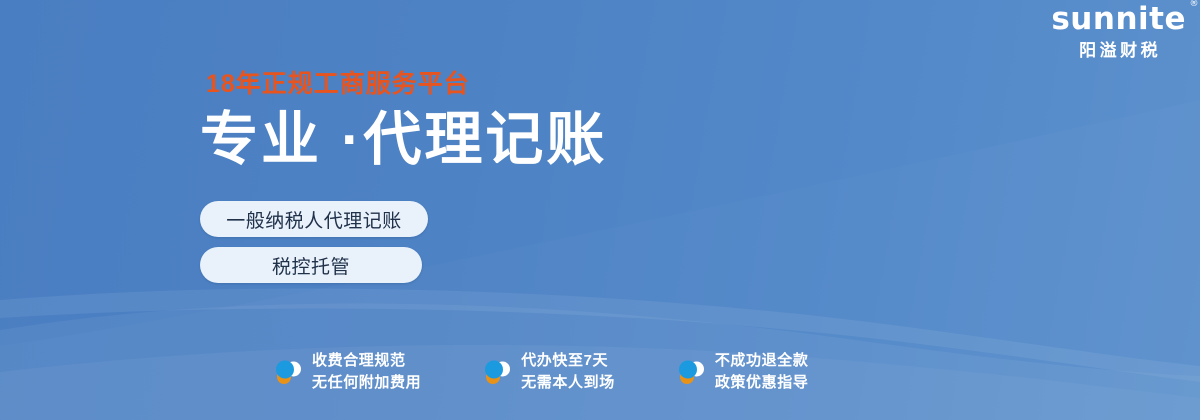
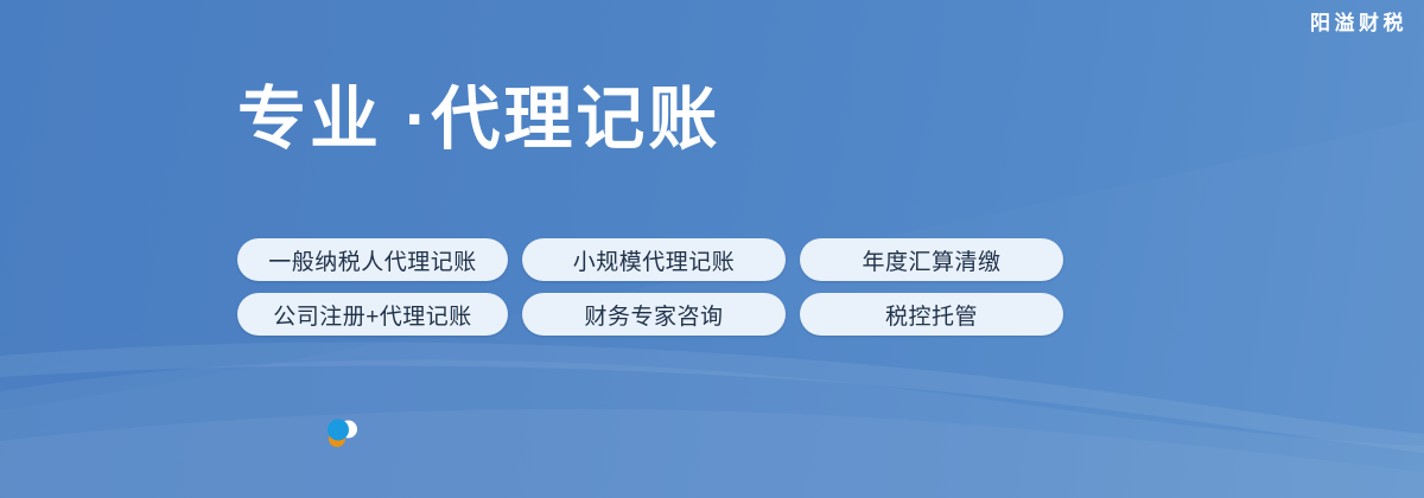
- sunnite
- ®
  阳溢财税
- 18年正规工商服务平台
  专业 ·代理记账
  一般纳税人代理记账
+ 小规模代理记账
+ 年度汇算清缴
+ 公司注册+代理记账
+ 财务专家咨询
  税控托管
- 收费合理规范
- 无任何附加费用
- 代办快至7天
- 无需本人到场
- 不成功退全款
- 政策优惠指导
